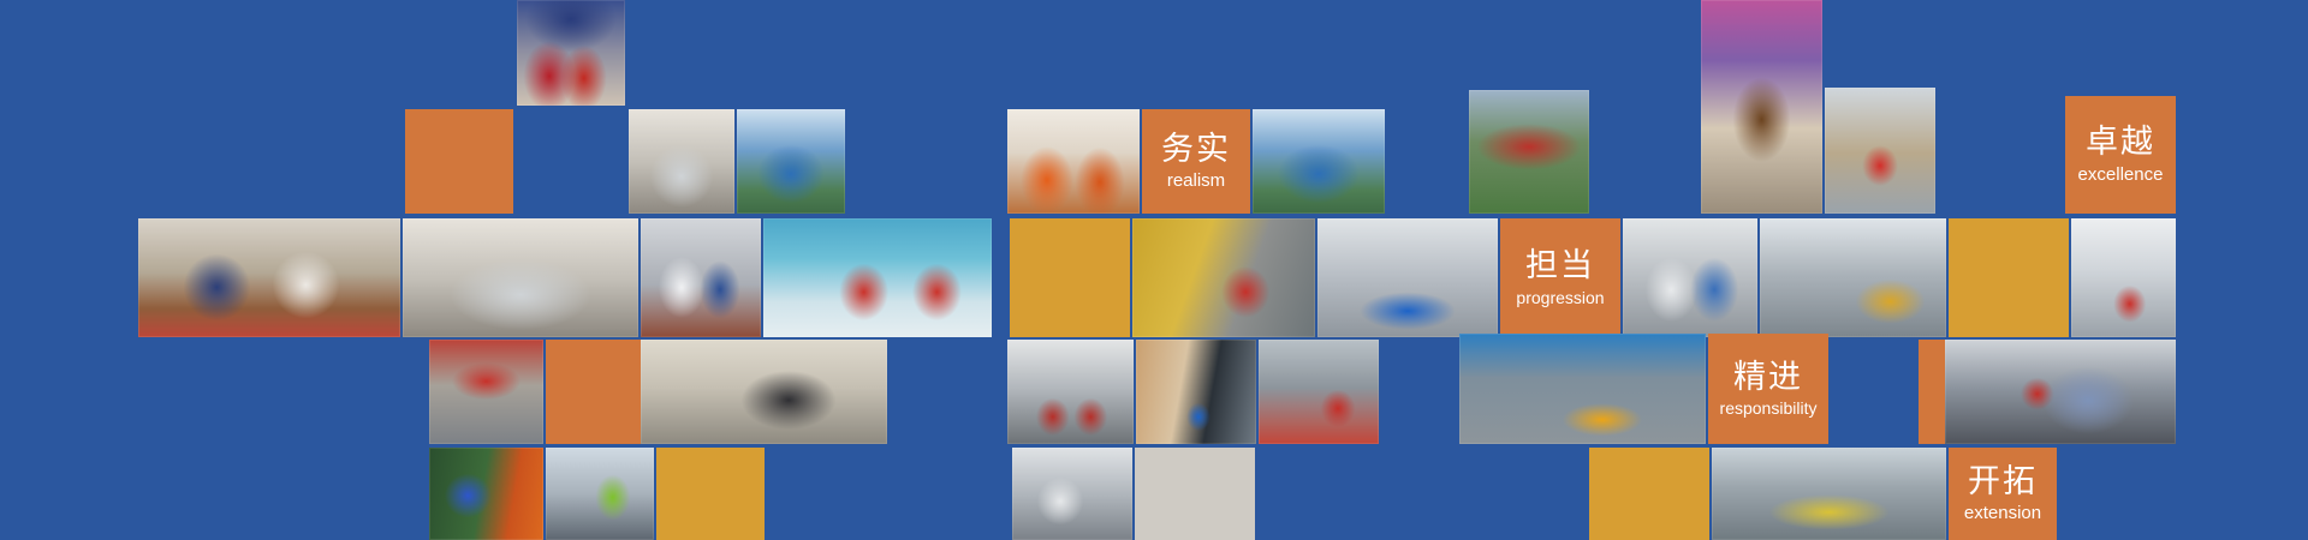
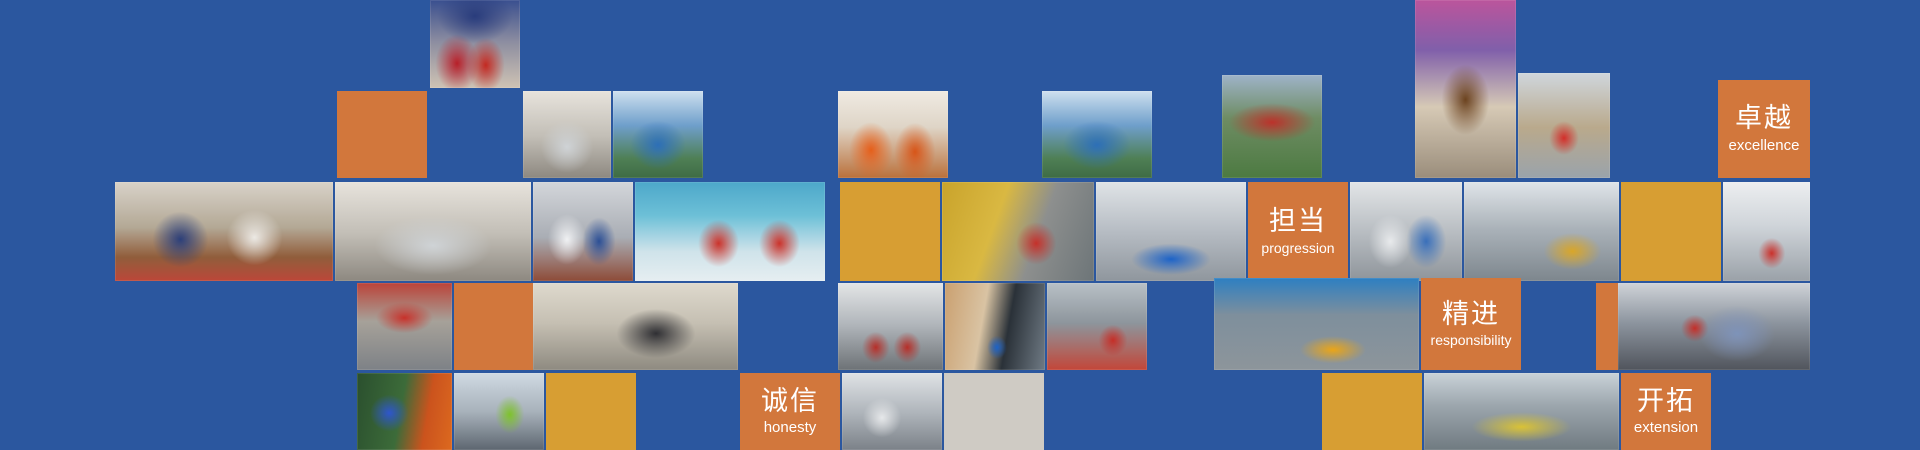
- 务实
- realism
  卓越
  excellence
  担当
  progression
  精进
  responsibility
+ 诚信
+ honesty
  开拓
  extension
